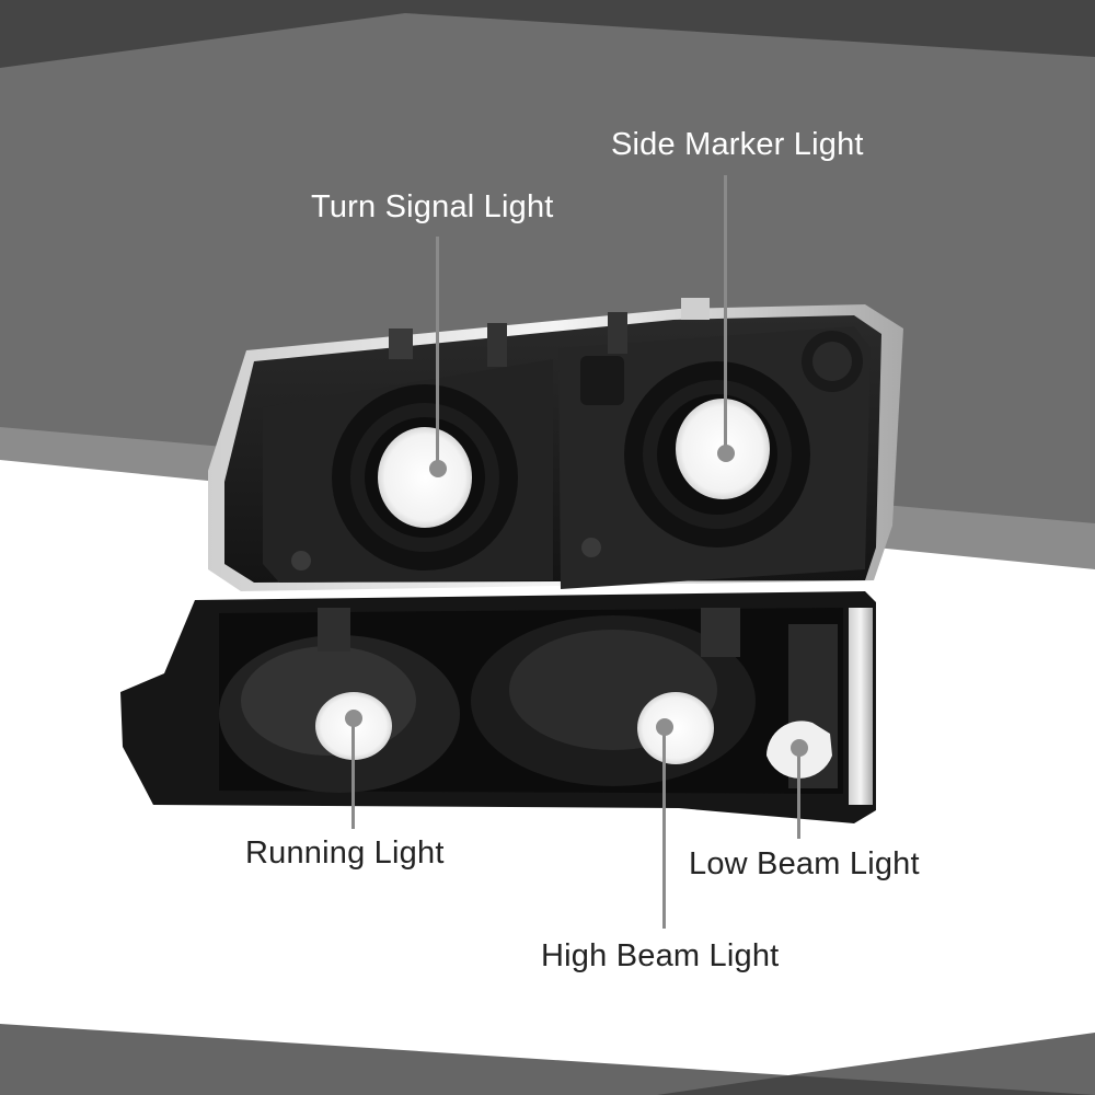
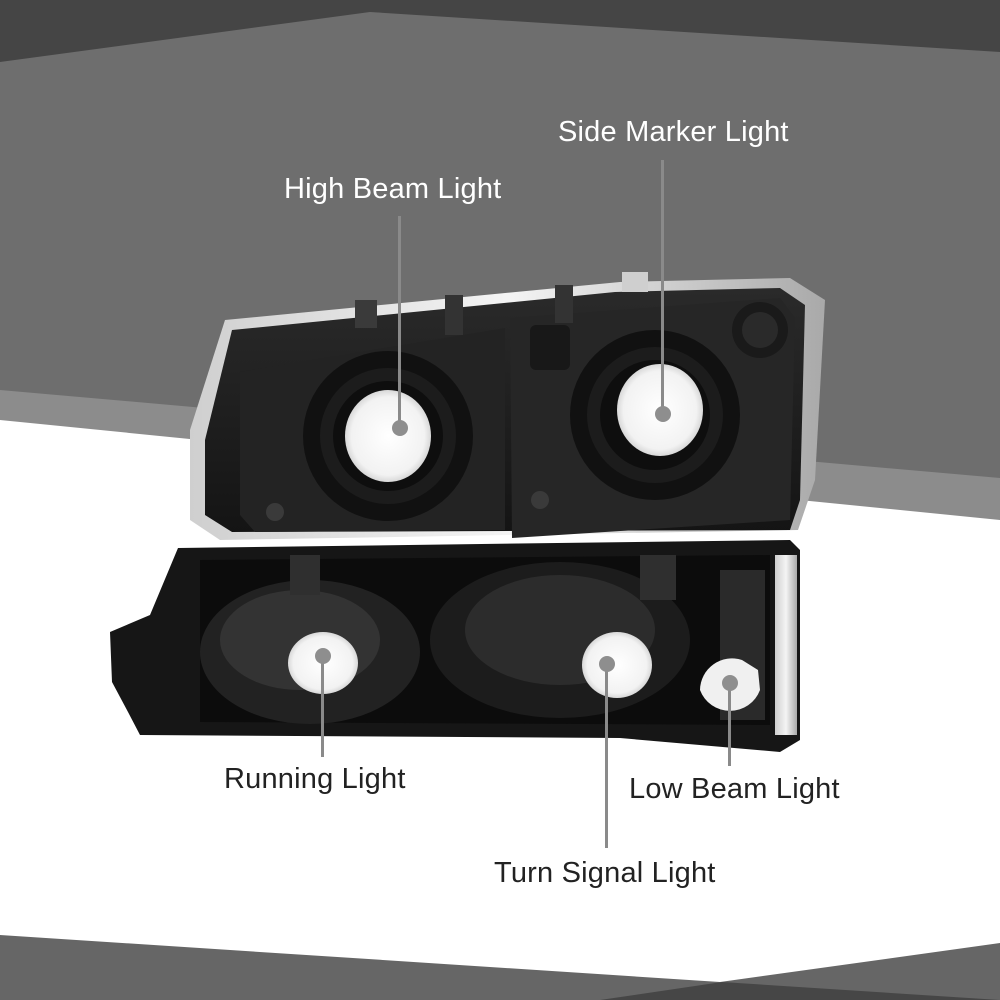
- Turn Signal Light
+ High Beam Light
  Side Marker Light
  Running Light
- High Beam Light
+ Turn Signal Light
  Low Beam Light
